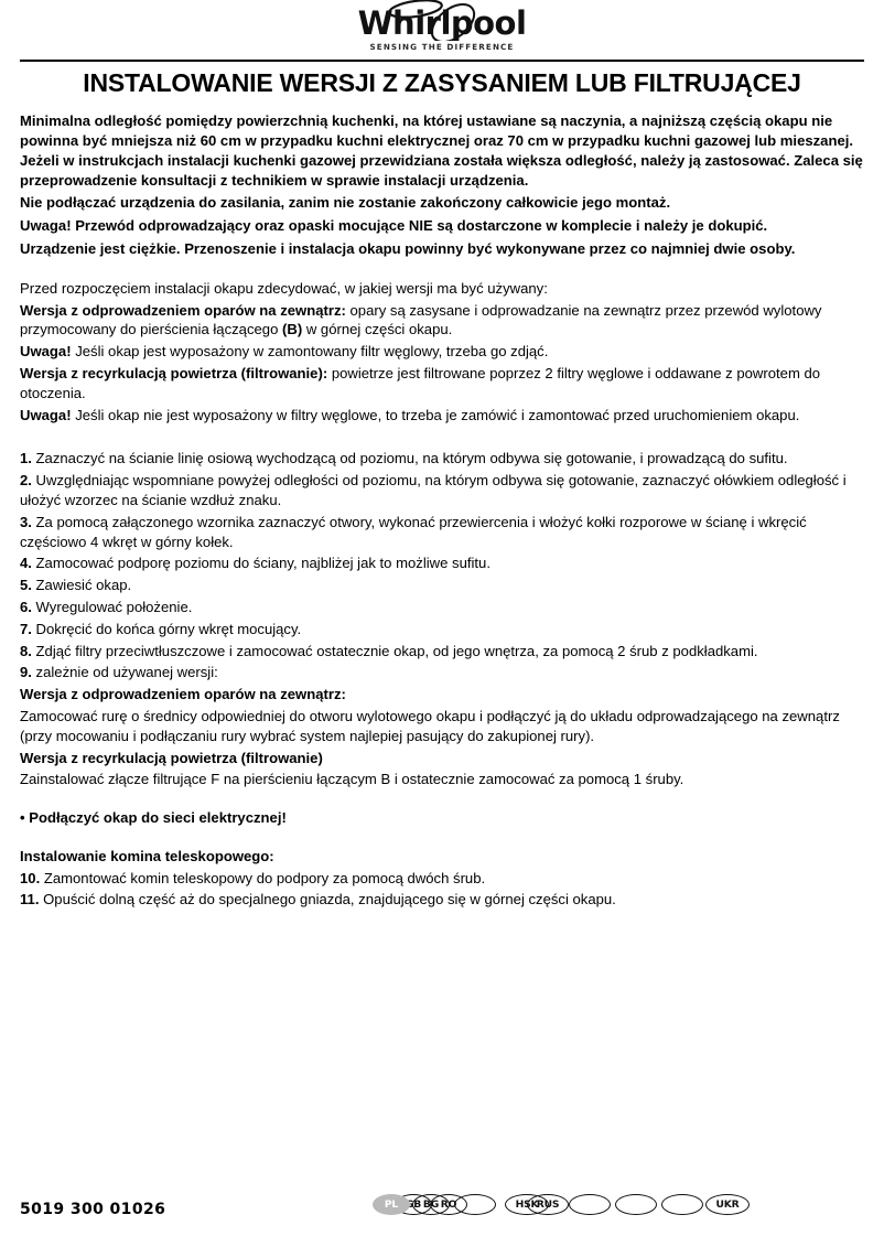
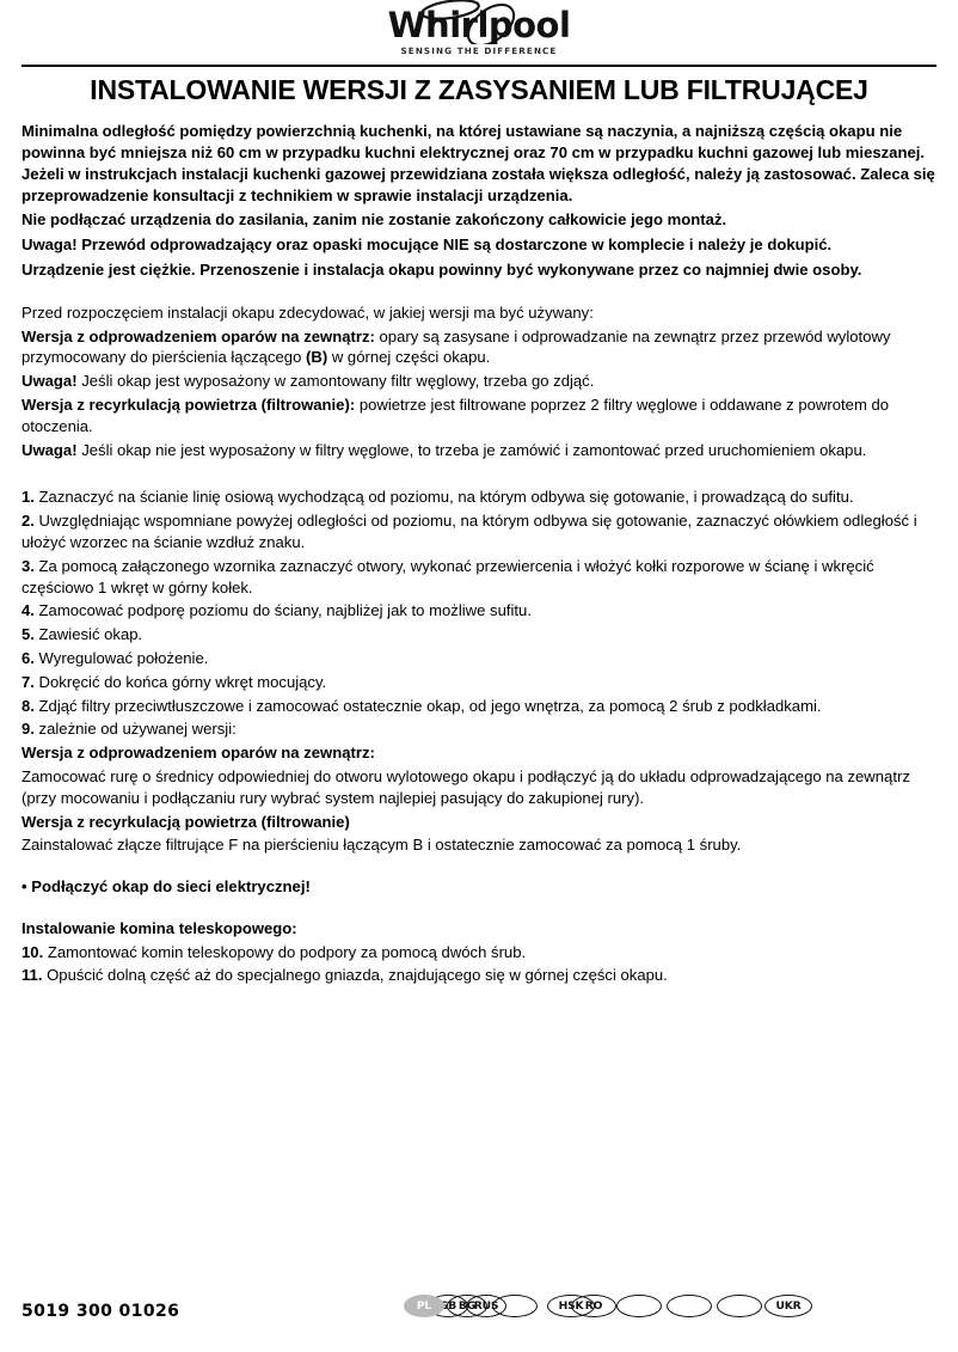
  Whirlpool
  SENSING THE DIFFERENCE
  INSTALOWANIE WERSJI Z ZASYSANIEM LUB FILTRUJĄCEJ
  Minimalna odległość pomiędzy powierzchnią kuchenki, na której ustawiane są naczynia, a najniższą częścią okapu nie powinna być mniejsza niż 60 cm w przypadku kuchni elektrycznej oraz 70 cm w przypadku kuchni gazowej lub mieszanej. Jeżeli w instrukcjach instalacji kuchenki gazowej przewidziana została większa odległość, należy ją zastosować. Zaleca się przeprowadzenie konsultacji z technikiem w sprawie instalacji urządzenia.
  Nie podłączać urządzenia do zasilania, zanim nie zostanie zakończony całkowicie jego montaż.
  Uwaga! Przewód odprowadzający oraz opaski mocujące NIE są dostarczone w komplecie i należy je dokupić.
  Urządzenie jest ciężkie. Przenoszenie i instalacja okapu powinny być wykonywane przez co najmniej dwie osoby.
  Przed rozpoczęciem instalacji okapu zdecydować, w jakiej wersji ma być używany:
  Wersja z odprowadzeniem oparów na zewnątrz: opary są zasysane i odprowadzanie na zewnątrz przez przewód wylotowy przymocowany do pierścienia łączącego (B) w górnej części okapu.
  Uwaga! Jeśli okap jest wyposażony w zamontowany filtr węglowy, trzeba go zdjąć.
  Wersja z recyrkulacją powietrza (filtrowanie): powietrze jest filtrowane poprzez 2 filtry węglowe i oddawane z powrotem do otoczenia.
  Uwaga! Jeśli okap nie jest wyposażony w filtry węglowe, to trzeba je zamówić i zamontować przed uruchomieniem okapu.
  1. Zaznaczyć na ścianie linię osiową wychodzącą od poziomu, na którym odbywa się gotowanie, i prowadzącą do sufitu.
  2. Uwzględniając wspomniane powyżej odległości od poziomu, na którym odbywa się gotowanie, zaznaczyć ołówkiem odległość i ułożyć wzorzec na ścianie wzdłuż znaku.
- 3. Za pomocą załączonego wzornika zaznaczyć otwory, wykonać przewiercenia i włożyć kołki rozporowe w ścianę i wkręcić częściowo 4 wkręt w górny kołek.
+ 3. Za pomocą załączonego wzornika zaznaczyć otwory, wykonać przewiercenia i włożyć kołki rozporowe w ścianę i wkręcić częściowo 1 wkręt w górny kołek.
  4. Zamocować podporę poziomu do ściany, najbliżej jak to możliwe sufitu.
  5. Zawiesić okap.
  6. Wyregulować położenie.
  7. Dokręcić do końca górny wkręt mocujący.
  8. Zdjąć filtry przeciwtłuszczowe i zamocować ostatecznie okap, od jego wnętrza, za pomocą 2 śrub z podkładkami.
  9. zależnie od używanej wersji:
  Wersja z odprowadzeniem oparów na zewnątrz:
  Zamocować rurę o średnicy odpowiedniej do otworu wylotowego okapu i podłączyć ją do układu odprowadzającego na zewnątrz (przy mocowaniu i podłączaniu rury wybrać system najlepiej pasujący do zakupionej rury).
  Wersja z recyrkulacją powietrza (filtrowanie)
  Zainstalować złącze filtrujące F na pierścieniu łączącym B i ostatecznie zamocować za pomocą 1 śruby.
  • Podłączyć okap do sieci elektrycznej!
  Instalowanie komina teleskopowego:
  10. Zamontować komin teleskopowy do podpory za pomocą dwóch śrub.
  11. Opuścić dolną część aż do specjalnego gniazda, znajdującego się w górnej części okapu.
  5019 300 01026
  PL
  BG
- RO
+ RUS
  HSK
- RUS
+ RO
  UKR
